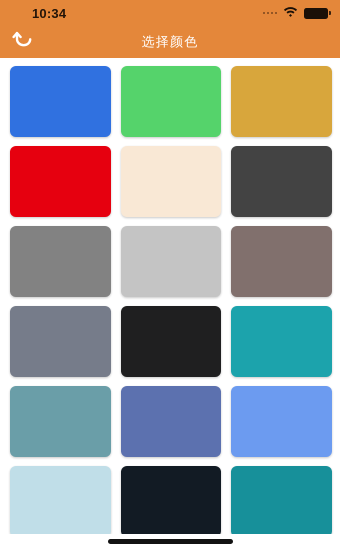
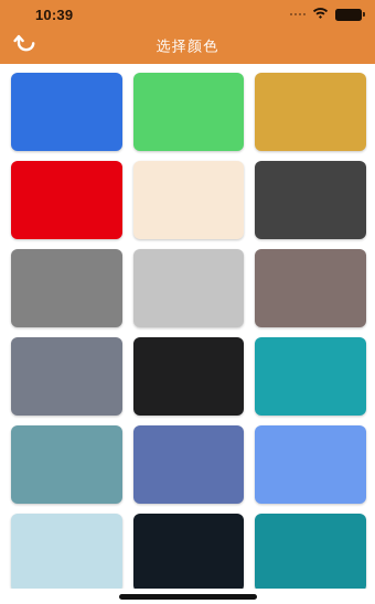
- 10:34
+ 10:39
  选择颜色
